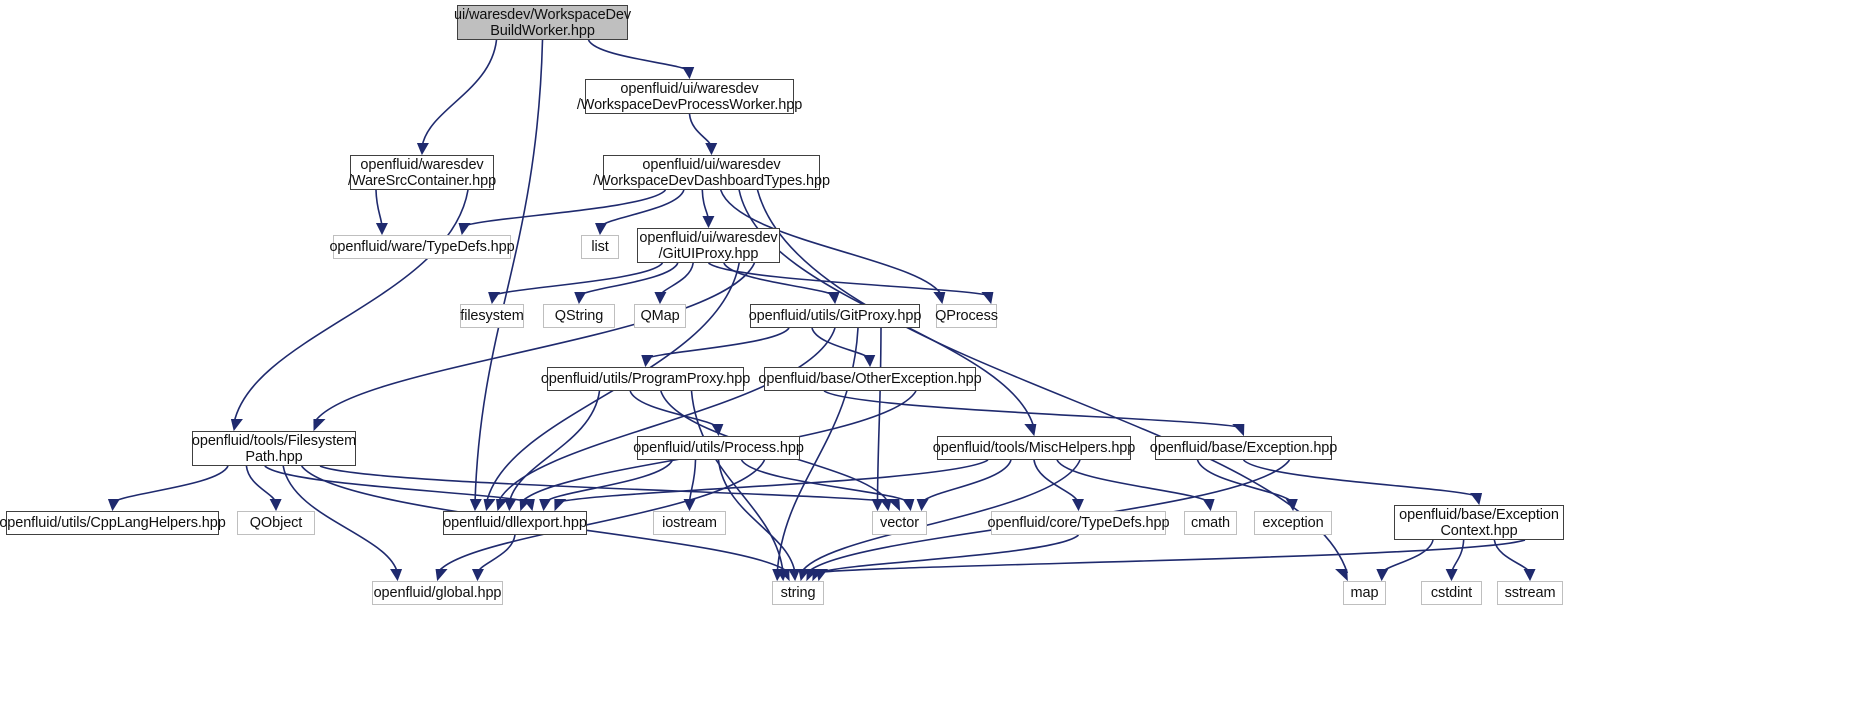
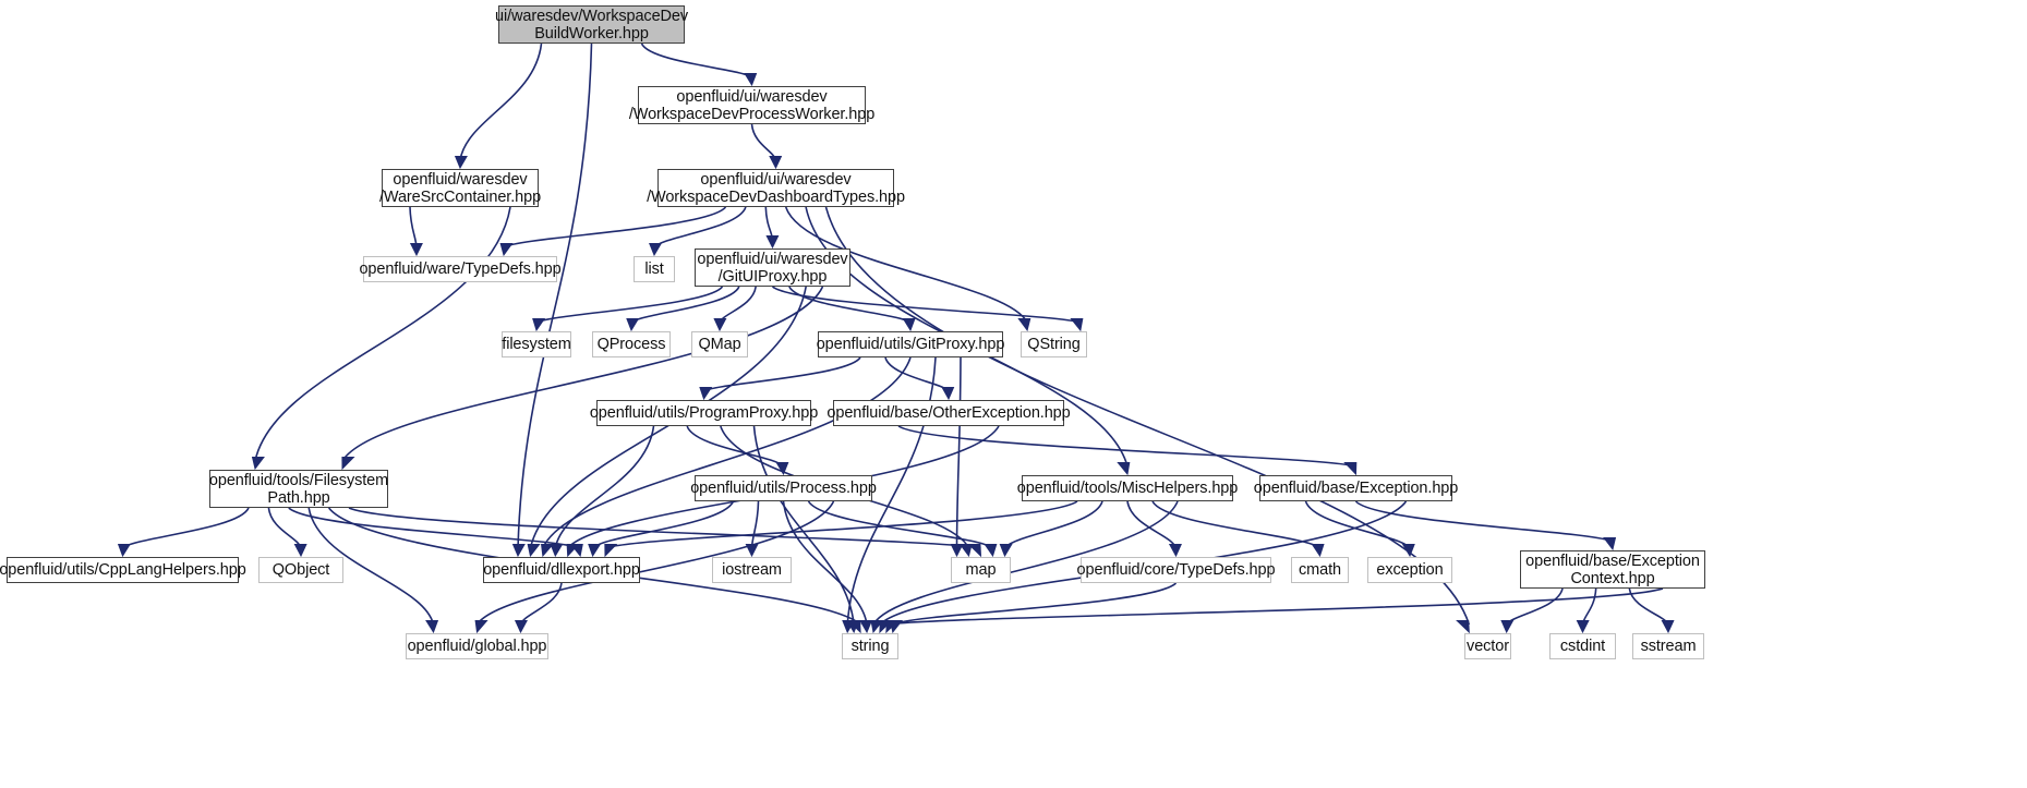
  ui/waresdev/WorkspaceDev
  BuildWorker.hpp
  openfluid/ui/waresdev
  /WorkspaceDevProcessWorker.hpp
  openfluid/waresdev
  /WareSrcContainer.hpp
  openfluid/ui/waresdev
  /WorkspaceDevDashboardTypes.hpp
  openfluid/ware/TypeDefs.hpp
  list
  openfluid/ui/waresdev
  /GitUIProxy.hpp
  filesystem
- QString
+ QProcess
  QMap
  openfluid/utils/GitProxy.hpp
- QProcess
+ QString
  openfluid/utils/ProgramProxy.hpp
  openfluid/base/OtherException.hpp
  openfluid/tools/Filesystem
  Path.hpp
  openfluid/utils/Process.hpp
  openfluid/tools/MiscHelpers.hpp
  openfluid/base/Exception.hpp
  openfluid/utils/CppLangHelpers.hpp
  QObject
  openfluid/dllexport.hpp
  iostream
- vector
+ map
  openfluid/core/TypeDefs.hpp
  cmath
  exception
  openfluid/base/Exception
  Context.hpp
  openfluid/global.hpp
  string
- map
+ vector
  cstdint
  sstream
